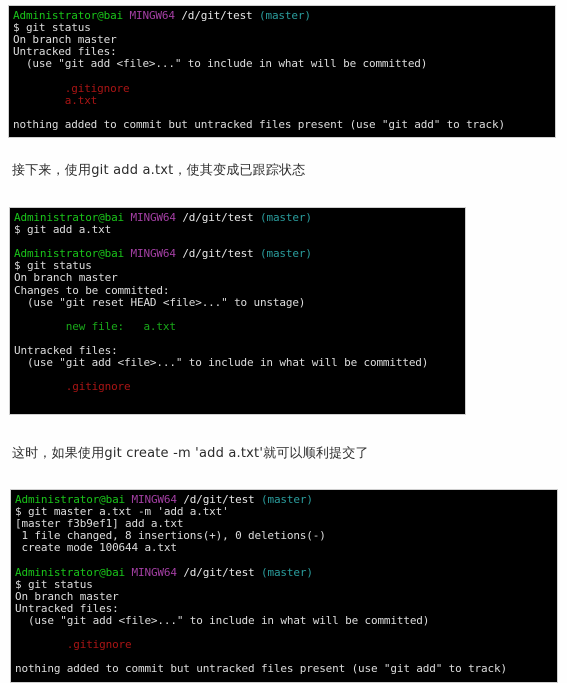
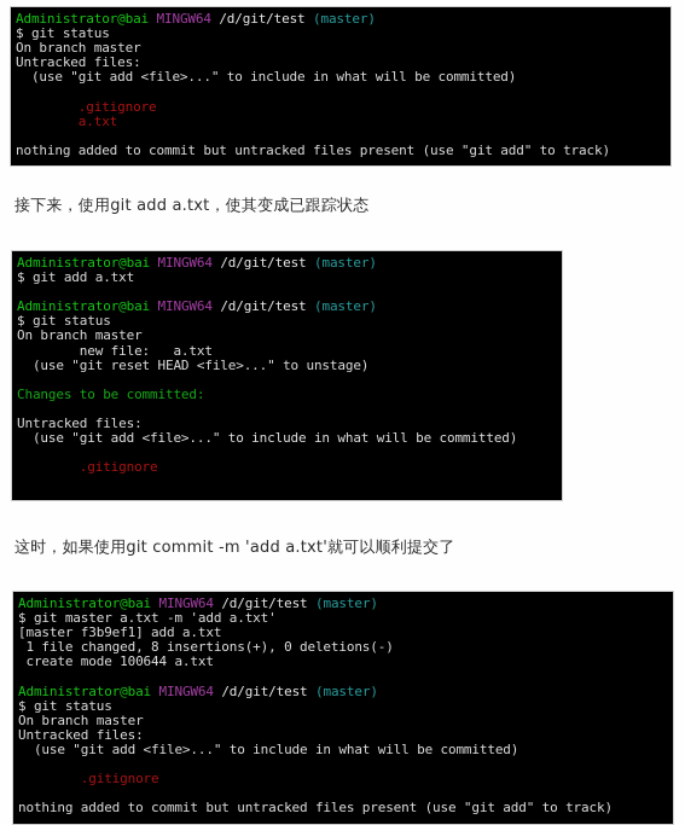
  Administrator@bai MINGW64 /d/git/test (master)
  $ git status
  On branch master
  Untracked files:
  (use "git add <file>..." to include in what will be committed)
  .gitignore
  a.txt
  nothing added to commit but untracked files present (use "git add" to track)
  接下来，使用git add a.txt，使其变成已跟踪状态
  Administrator@bai MINGW64 /d/git/test (master)
  $ git add a.txt
  Administrator@bai MINGW64 /d/git/test (master)
  $ git status
  On branch master
- Changes to be committed:
+ new file: a.txt
  (use "git reset HEAD <file>..." to unstage)
- new file: a.txt
+ Changes to be committed:
  Untracked files:
  (use "git add <file>..." to include in what will be committed)
  .gitignore
- 这时，如果使用git create -m 'add a.txt'就可以顺利提交了
+ 这时，如果使用git commit -m 'add a.txt'就可以顺利提交了
  Administrator@bai MINGW64 /d/git/test (master)
  $ git master a.txt -m 'add a.txt'
  [master f3b9ef1] add a.txt
  1 file changed, 8 insertions(+), 0 deletions(-)
  create mode 100644 a.txt
  Administrator@bai MINGW64 /d/git/test (master)
  $ git status
  On branch master
  Untracked files:
  (use "git add <file>..." to include in what will be committed)
  .gitignore
  nothing added to commit but untracked files present (use "git add" to track)
